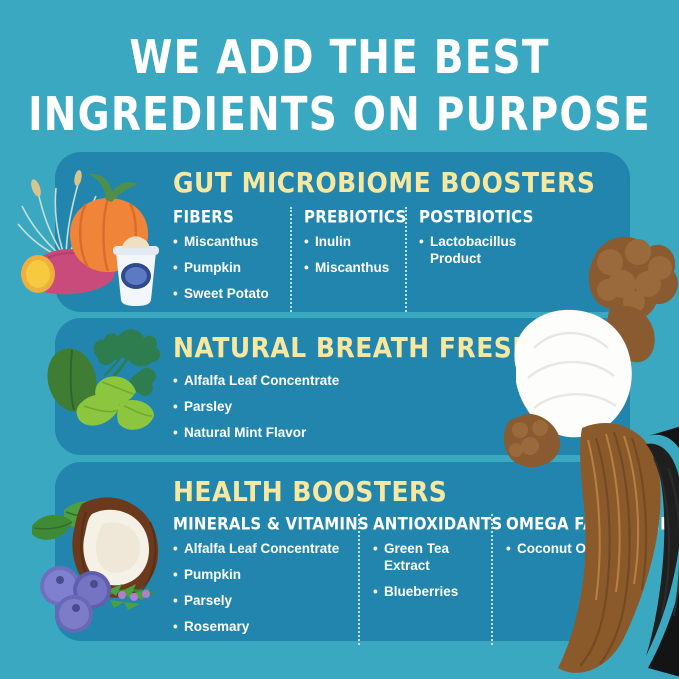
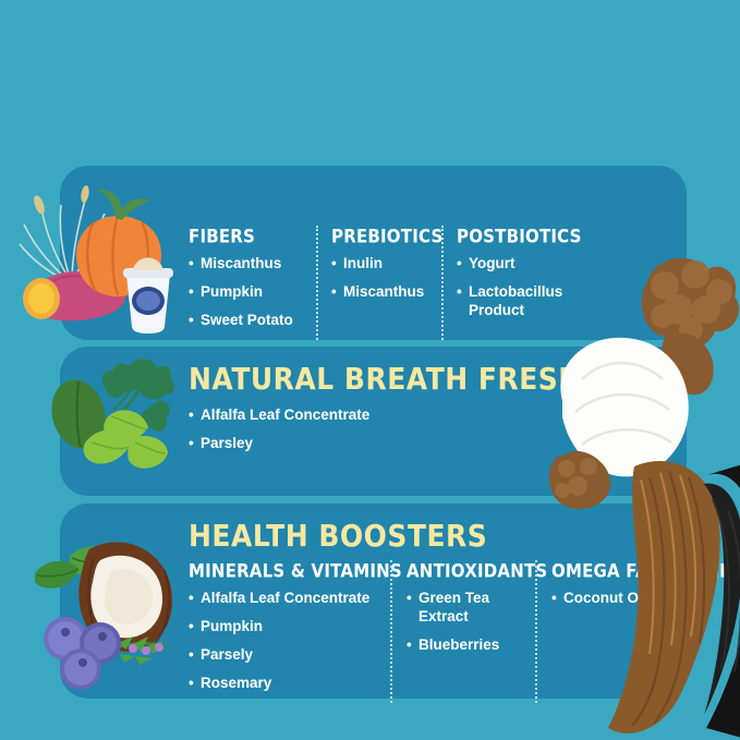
- WE ADD THE BEST
- INGREDIENTS ON PURPOSE
- GUT MICROBIOME BOOSTERS
  FIBERS
  Miscanthus
  Pumpkin
  Sweet Potato
  PREBIOTICS
  Inulin
  Miscanthus
  POSTBIOTICS
+ Yogurt
  Lactobacillus Product
  NATURAL BREATH FRES
  Alfalfa Leaf Concentrate
  Parsley
- Natural Mint Flavor
  HEALTH BOOSTERS
  MINERALS & VITAMIN
  Alfalfa Leaf Concentrate
  Pumpkin
  Parsely
  Rosemary
  ANTIOXIDANT
  Green Tea Extract
  Blueberries
  Coconut O
